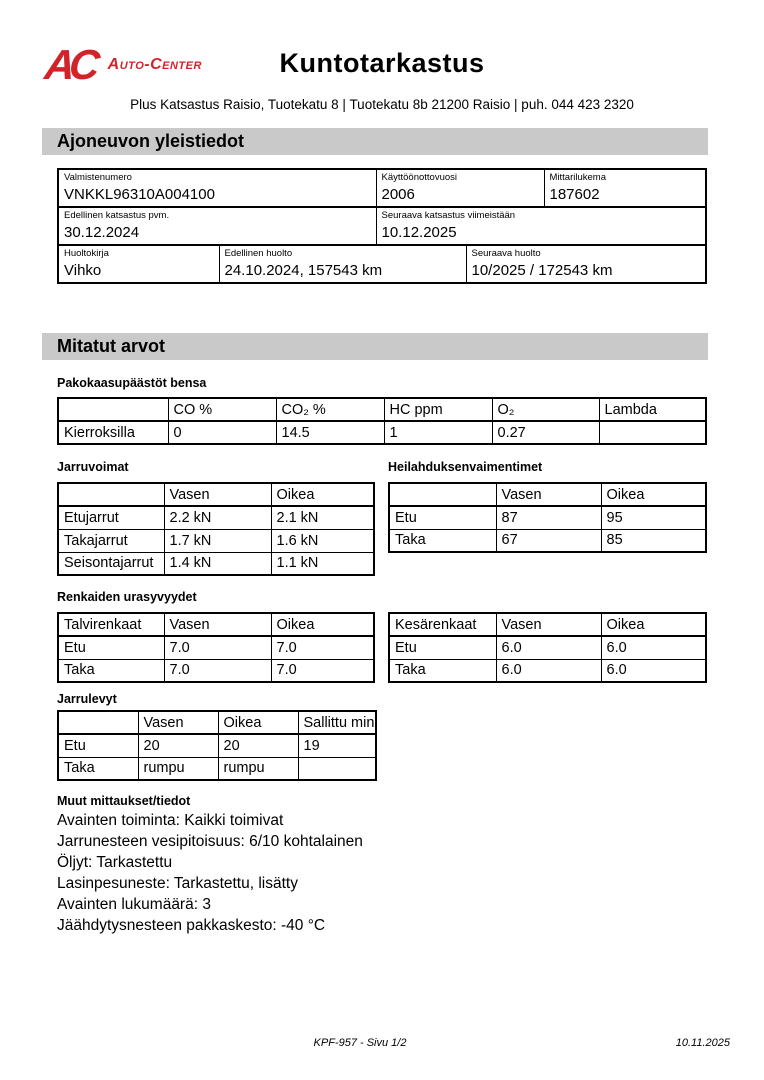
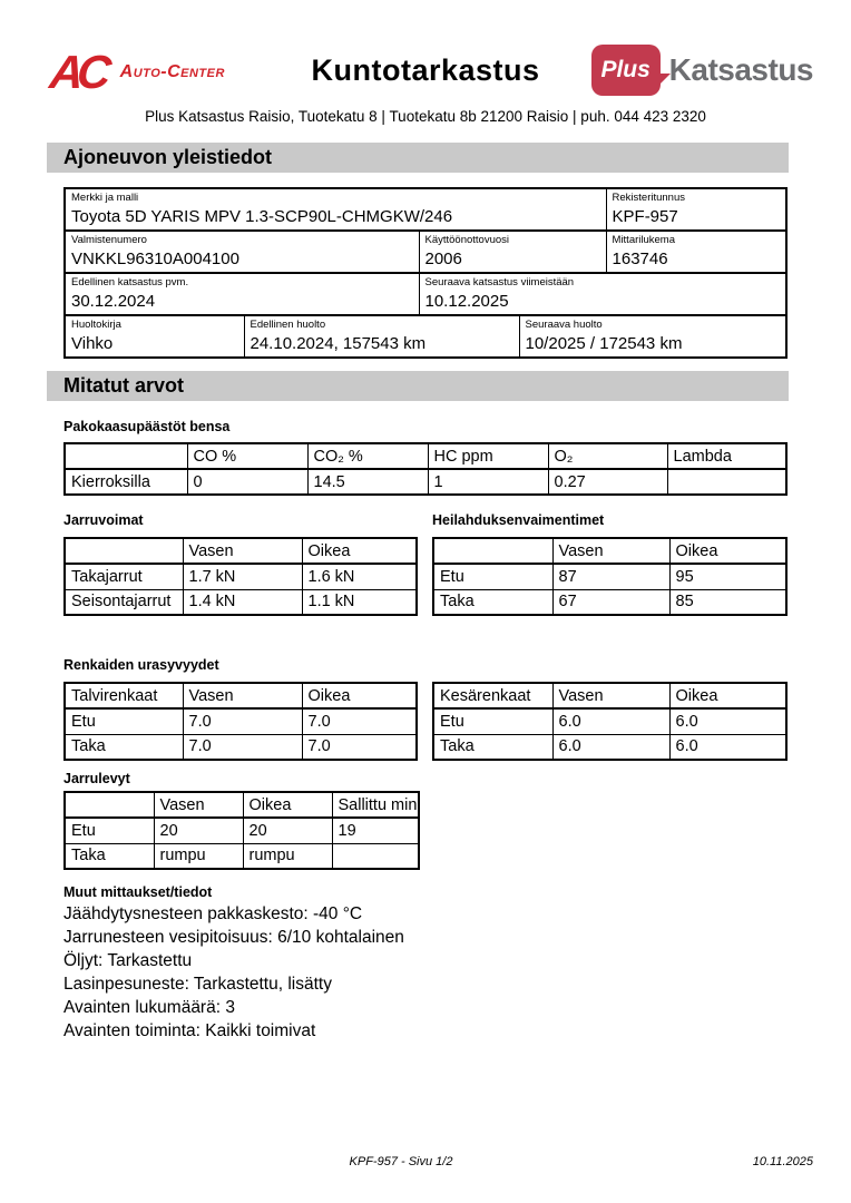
  Auto-Center
  Kuntotarkastus
+ Plus
+ Katsastus
  Plus Katsastus Raisio, Tuotekatu 8 | Tuotekatu 8b 21200 Raisio | puh. 044 423 2320
  Ajoneuvon yleistiedot
+ Merkki ja malli Toyota 5D YARIS MPV 1.3-SCP90L-CHMGKW/246	Rekisteritunnus KPF-957
- Valmistenumero VNKKL96310A004100	Käyttöönottovuosi 2006	Mittarilukema 187602
+ Valmistenumero VNKKL96310A004100	Käyttöönottovuosi 2006	Mittarilukema 163746
  Edellinen katsastus pvm. 30.12.2024	Seuraava katsastus viimeistään 10.12.2025
  Huoltokirja Vihko	Edellinen huolto 24.10.2024, 157543 km	Seuraava huolto 10/2025 / 172543 km
  Mitatut arvot
  Pakokaasupäästöt bensa
  	CO %	CO₂ %	HC ppm	O₂	Lambda
  Kierroksilla	0	14.5	1	0.27
  Jarruvoimat
  	Vasen	Oikea
- Etujarrut	2.2 kN	2.1 kN
  Takajarrut	1.7 kN	1.6 kN
  Seisontajarrut	1.4 kN	1.1 kN
  Heilahduksenvaimentimet
  	Vasen	Oikea
  Etu	87	95
  Taka	67	85
  Renkaiden urasyvyydet
  Talvirenkaat	Vasen	Oikea
  Etu	7.0	7.0
  Taka	7.0	7.0
  Kesärenkaat	Vasen	Oikea
  Etu	6.0	6.0
  Taka	6.0	6.0
  Jarrulevyt
  	Vasen	Oikea	Sallittu min
  Etu	20	20	19
  Taka	rumpu	rumpu
  Muut mittaukset/tiedot
- Avainten toiminta: Kaikki toimivat
+ Jäähdytysnesteen pakkaskesto: -40 °C
  Jarrunesteen vesipitoisuus: 6/10 kohtalainen
  Öljyt: Tarkastettu
  Lasinpesuneste: Tarkastettu, lisätty
  Avainten lukumäärä: 3
- Jäähdytysnesteen pakkaskesto: -40 °C
+ Avainten toiminta: Kaikki toimivat
  KPF-957 - Sivu 1/2
  10.11.2025
